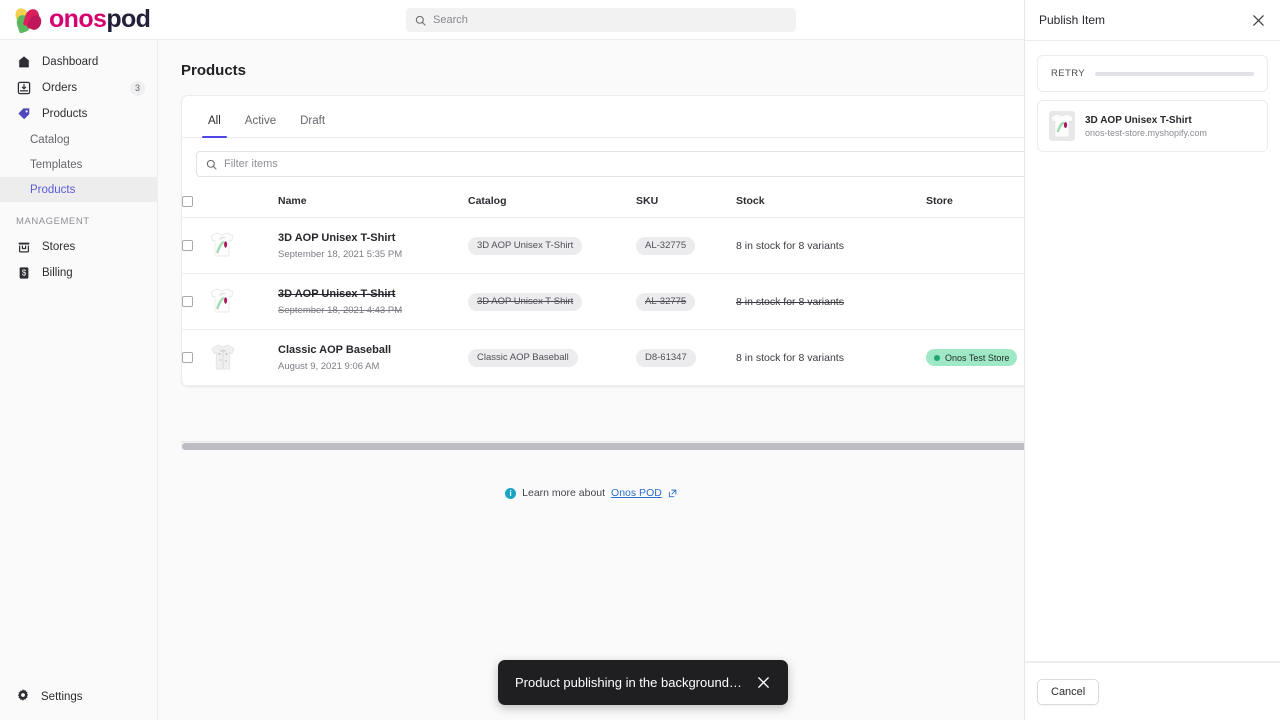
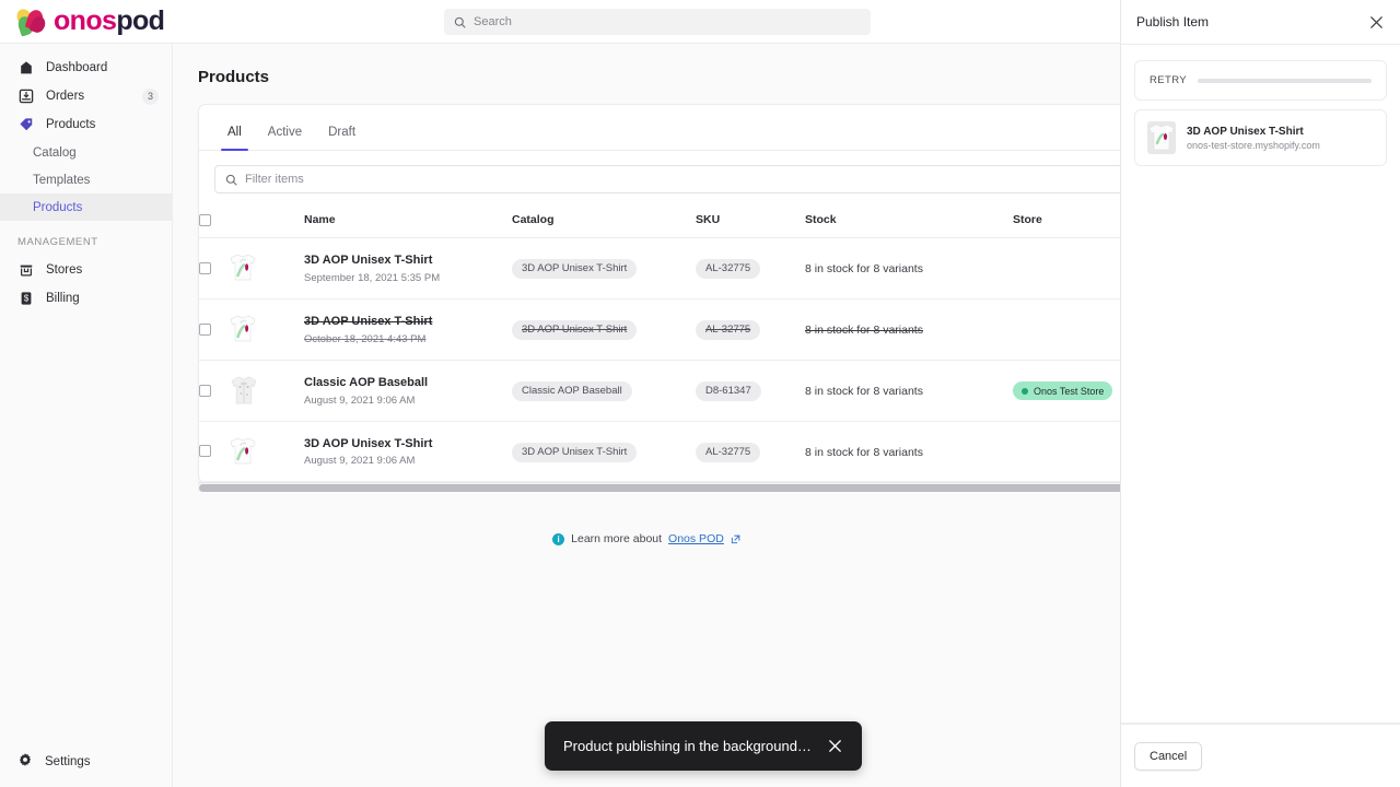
  onospod
  Search
  Dashboard
  Orders
  3
  Products
  Catalog
  Templates
  Products
  MANAGEMENT
  Stores
  $
  Billing
  Settings
  Products
  All
  Active
  Draft
  Filter items
  		Name	Catalog	SKU	Stock	Store
  		3D AOP Unisex T-Shirt September 18, 2021 5:35 PM	3D AOP Unisex T-Shirt	AL-32775	8 in stock for 8 variants
- 		3D AOP Unisex T-Shirt September 18, 2021 4:43 PM	3D AOP Unisex T-Shirt	AL-32775	8 in stock for 8 variants
+ 		3D AOP Unisex T-Shirt October 18, 2021 4:43 PM	3D AOP Unisex T-Shirt	AL-32775	8 in stock for 8 variants
  		Classic AOP Baseball August 9, 2021 9:06 AM	Classic AOP Baseball	D8-61347	8 in stock for 8 variants	Onos Test Store
+ 		3D AOP Unisex T-Shirt August 9, 2021 9:06 AM	3D AOP Unisex T-Shirt	AL-32775	8 in stock for 8 variants
  i
  Learn more about
  Onos POD
  Product publishing in the background…
  Publish Item
  RETRY
  3D AOP Unisex T-Shirt
  onos-test-store.myshopify.com
  Cancel
